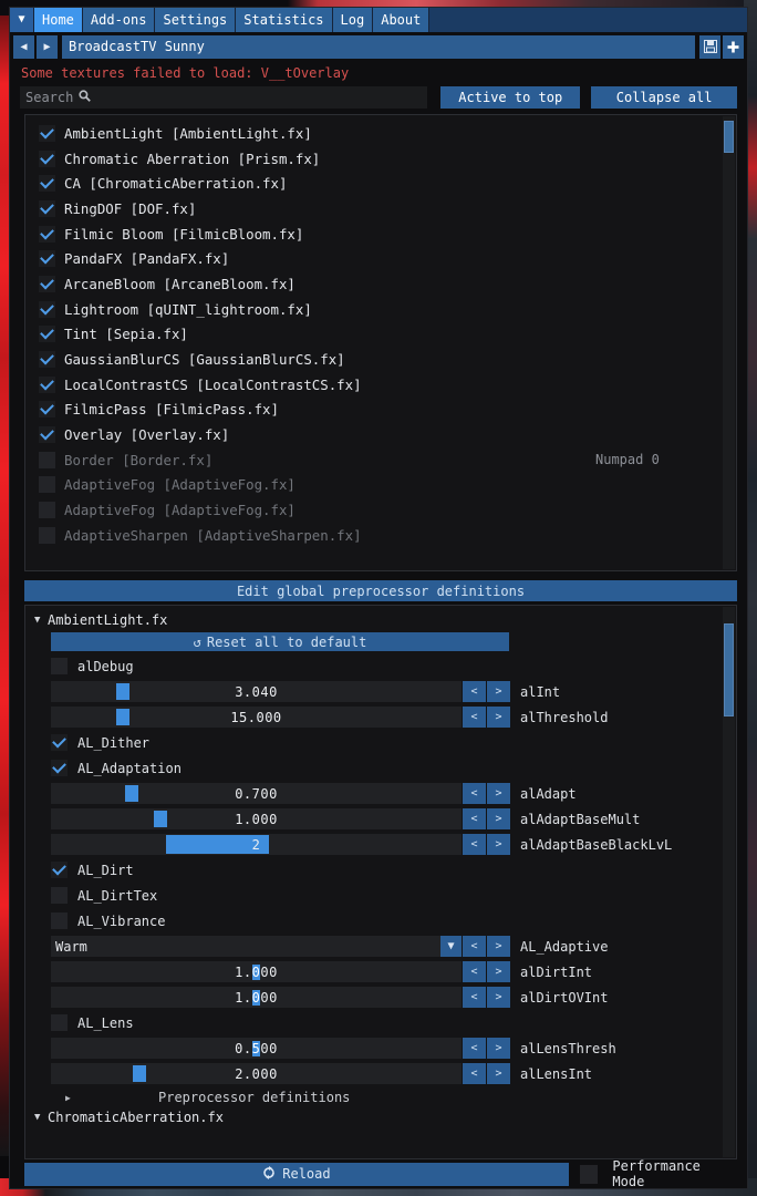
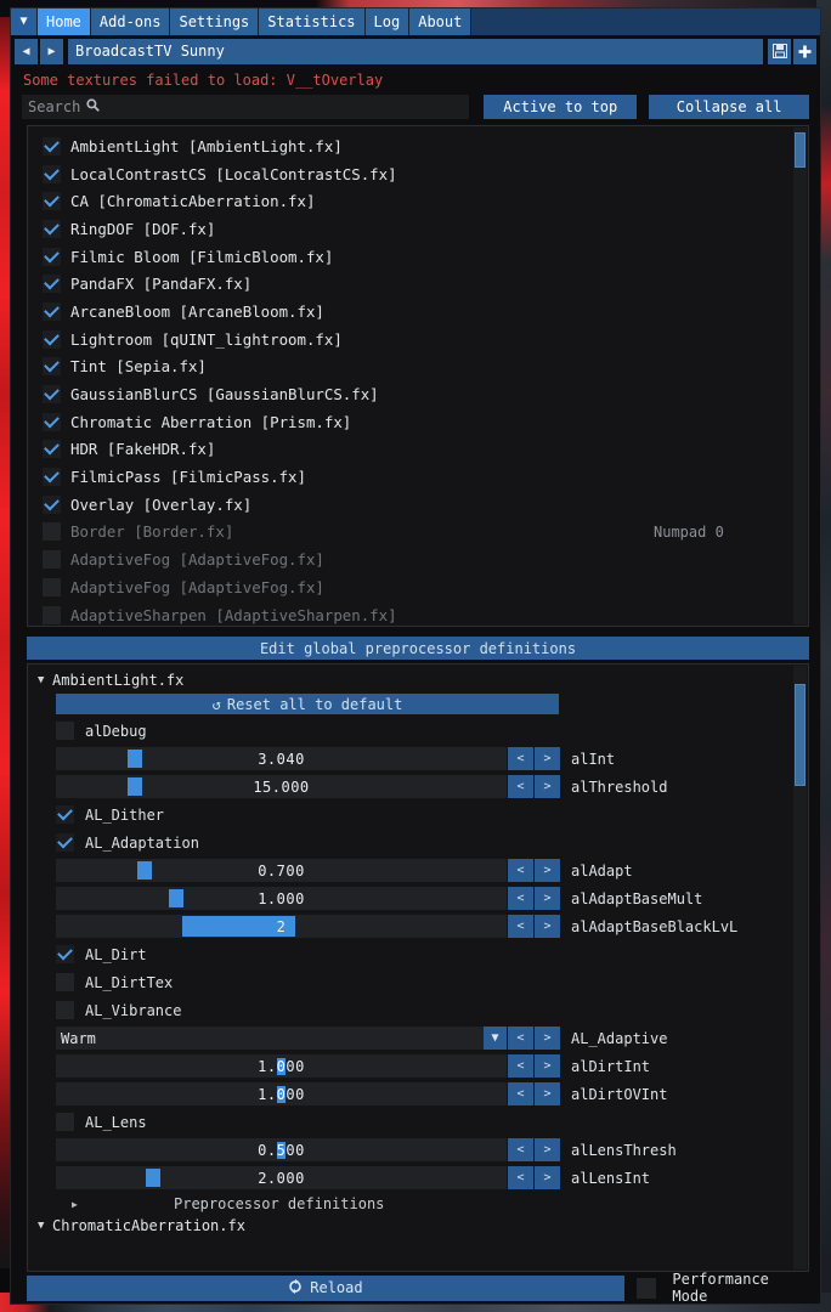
  ▼
  Home
  Add-ons
  Settings
  Statistics
  Log
  About
  ◀
  ▶
  BroadcastTV Sunny
  Some textures failed to load: V__tOverlay
  Search
  Active to top
  Collapse all
  AmbientLight [AmbientLight.fx]
- Chromatic Aberration [Prism.fx]
+ LocalContrastCS [LocalContrastCS.fx]
  CA [ChromaticAberration.fx]
  RingDOF [DOF.fx]
  Filmic Bloom [FilmicBloom.fx]
  PandaFX [PandaFX.fx]
  ArcaneBloom [ArcaneBloom.fx]
  Lightroom [qUINT_lightroom.fx]
  Tint [Sepia.fx]
  GaussianBlurCS [GaussianBlurCS.fx]
- LocalContrastCS [LocalContrastCS.fx]
+ Chromatic Aberration [Prism.fx]
+ HDR [FakeHDR.fx]
  FilmicPass [FilmicPass.fx]
  Overlay [Overlay.fx]
  Border [Border.fx]
  Numpad 0
  AdaptiveFog [AdaptiveFog.fx]
  AdaptiveFog [AdaptiveFog.fx]
  AdaptiveSharpen [AdaptiveSharpen.fx]
  Edit global preprocessor definitions
  ▼
  AmbientLight.fx
  ↺
  Reset all to default
  alDebug
  3.040
  <
  >
  alInt
  15.000
  <
  >
  alThreshold
  AL_Dither
  AL_Adaptation
  0.700
  <
  >
  alAdapt
  1.000
  <
  >
  alAdaptBaseMult
  2
  <
  >
  alAdaptBaseBlackLvL
  AL_Dirt
  AL_DirtTex
  AL_Vibrance
  Warm
  ▼
  <
  >
  AL_Adaptive
  1.000
  <
  >
  alDirtInt
  1.000
  <
  >
  alDirtOVInt
  AL_Lens
  0.500
  <
  >
  alLensThresh
  2.000
  <
  >
  alLensInt
  ▶
  Preprocessor definitions
  ▼
  ChromaticAberration.fx
  Reload
  Performance Mode
